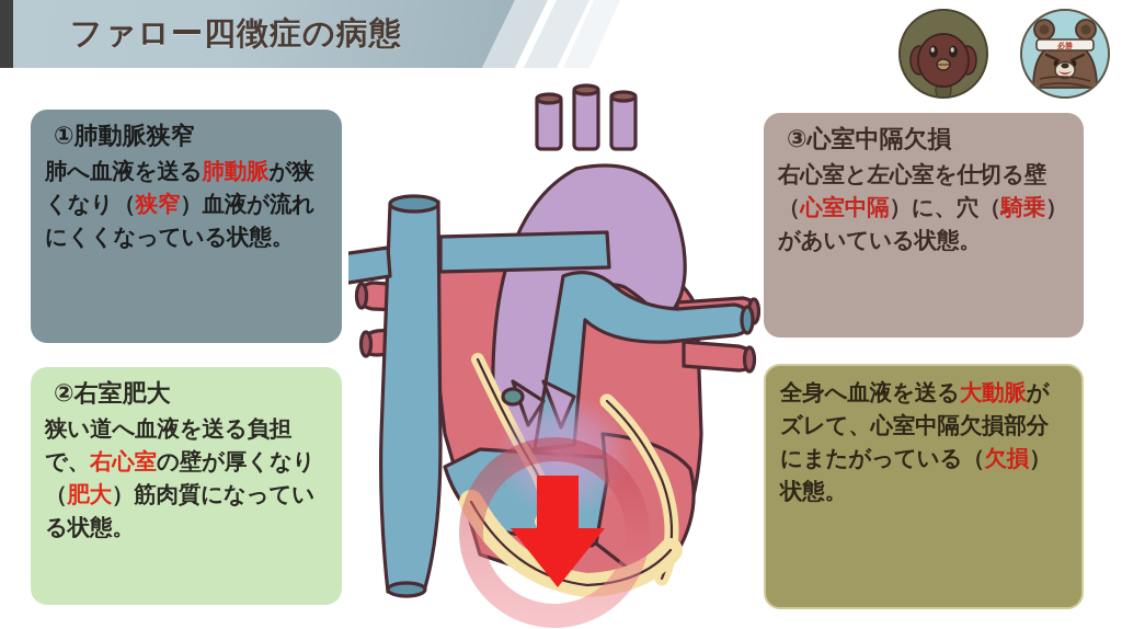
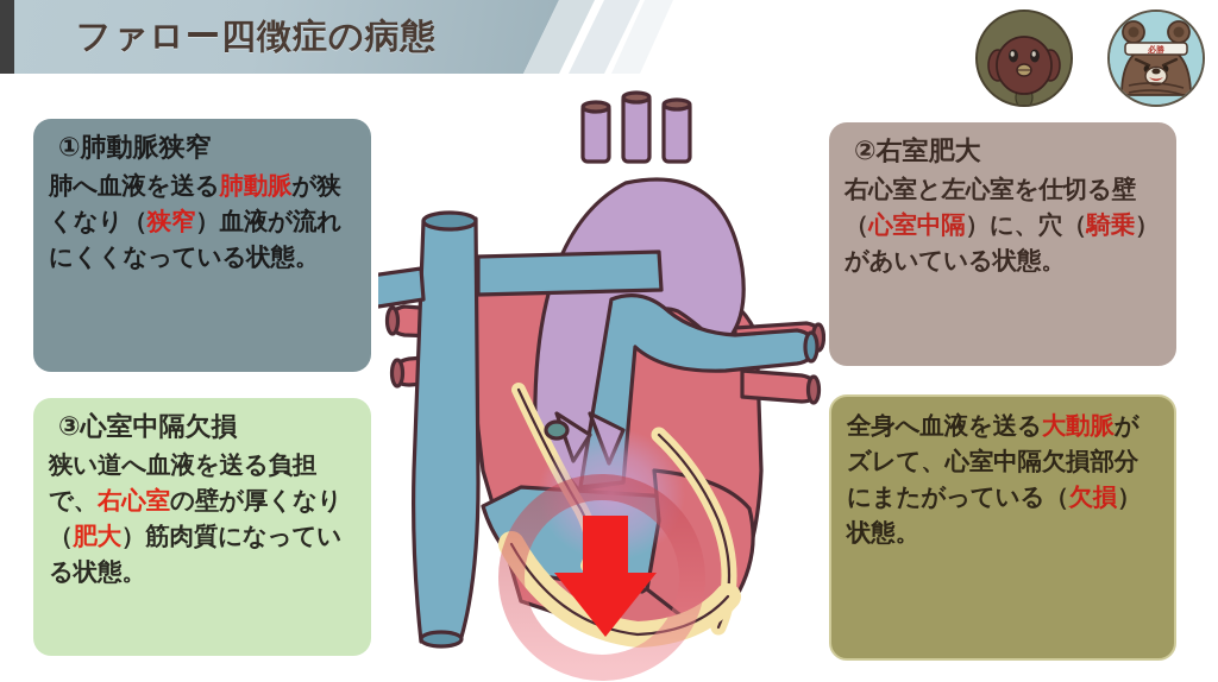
  ファロー四徴症の病態
  必勝
  ①肺動脈狭窄
  肺へ血液を送る肺動脈が狭くなり（狭窄）血液が流れにくくなっている状態。
- ②右室肥大
+ ③心室中隔欠損
  狭い道へ血液を送る負担で、右心室の壁が厚くなり（肥大）筋肉質になっている状態。
- ③心室中隔欠損
+ ②右室肥大
  右心室と左心室を仕切る壁（心室中隔）に、穴（騎乗）があいている状態。
  全身へ血液を送る大動脈がズレて、心室中隔欠損部分にまたがっている（欠損）状態。
